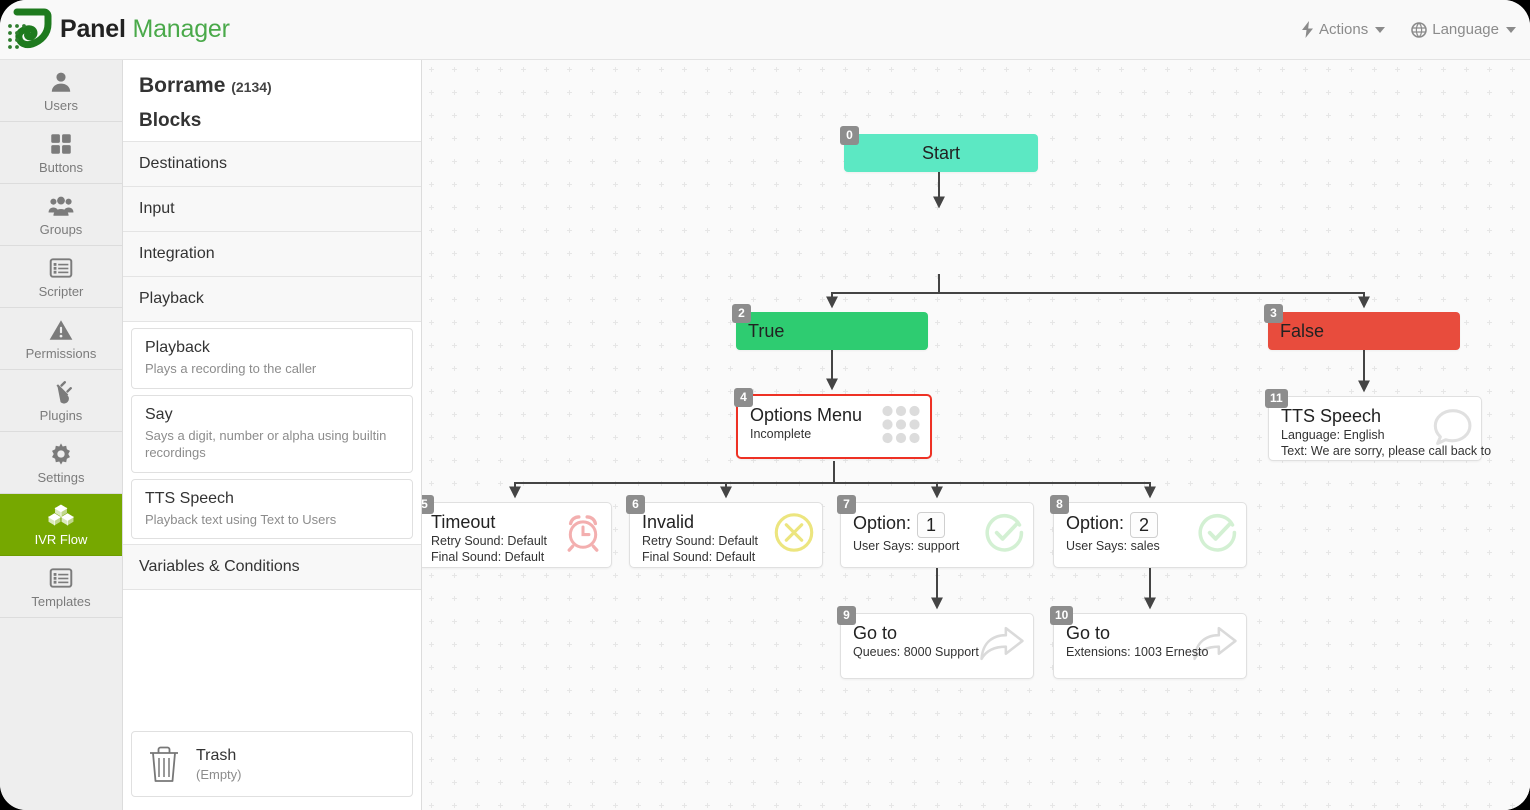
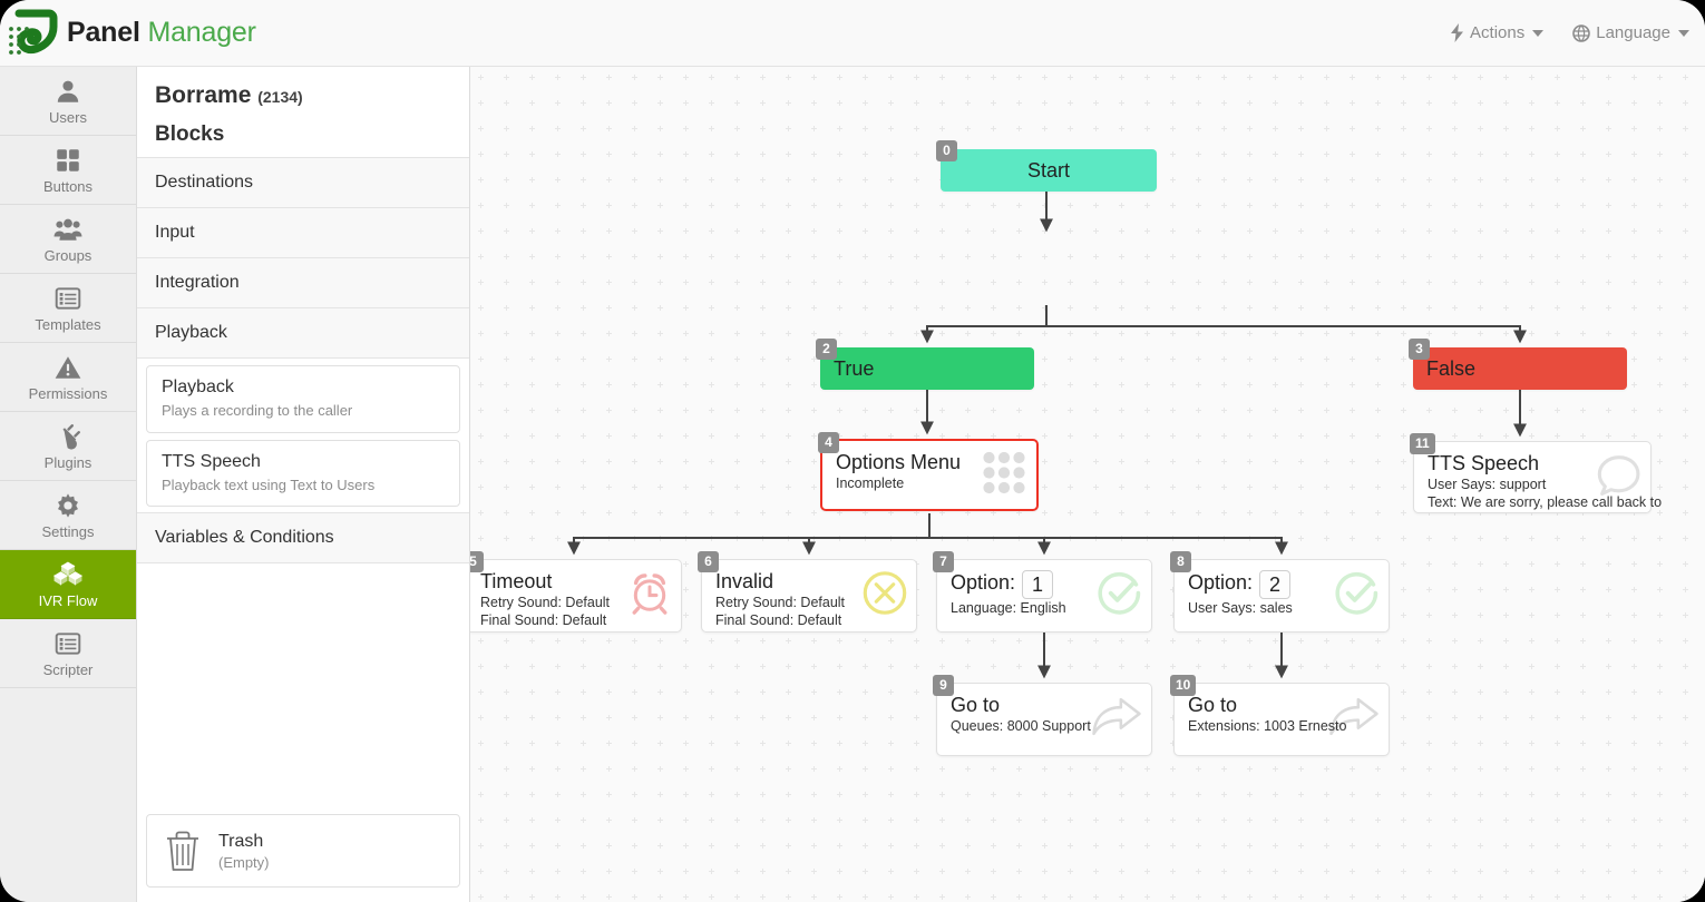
  Panel Manager
  Actions
  Language
  Users
  Buttons
  Groups
- Scripter
+ Templates
  Permissions
  Plugins
  Settings
  IVR Flow
- Templates
+ Scripter
  Borrame (2134)
  Blocks
  Destinations
  Input
  Integration
  Playback
  Playback
  Plays a recording to the caller
- Say
- Says a digit, number or alpha using builtin recordings
  TTS Speech
  Playback text using Text to Users
  Variables & Conditions
  Trash
  (Empty)
  0
  Start
  2
  True
  3
  False
  4
  Options Menu
  Incomplete
  11
  TTS Speech
- Language: English
+ User Says: support
  Text: We are sorry, please call back to
  5
  Timeout
  Retry Sound: Default
  Final Sound: Default
  6
  Invalid
  Retry Sound: Default
  Final Sound: Default
  7
  Option: 1
- User Says: support
+ Language: English
  8
  Option: 2
  User Says: sales
  9
  Go to
  Queues: 8000 Support
  10
  Go to
  Extensions: 1003 Ernesto
